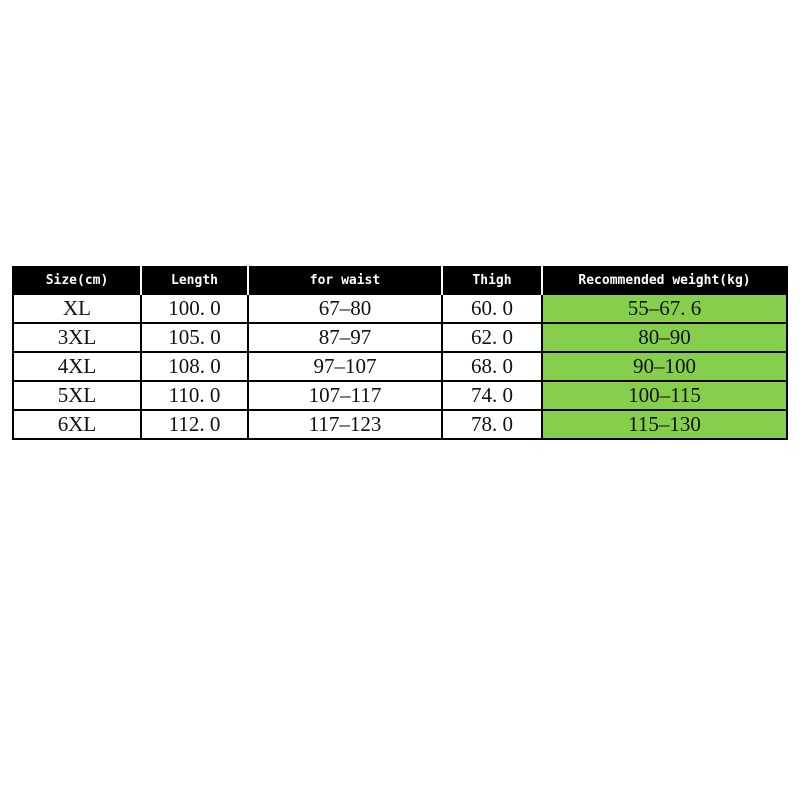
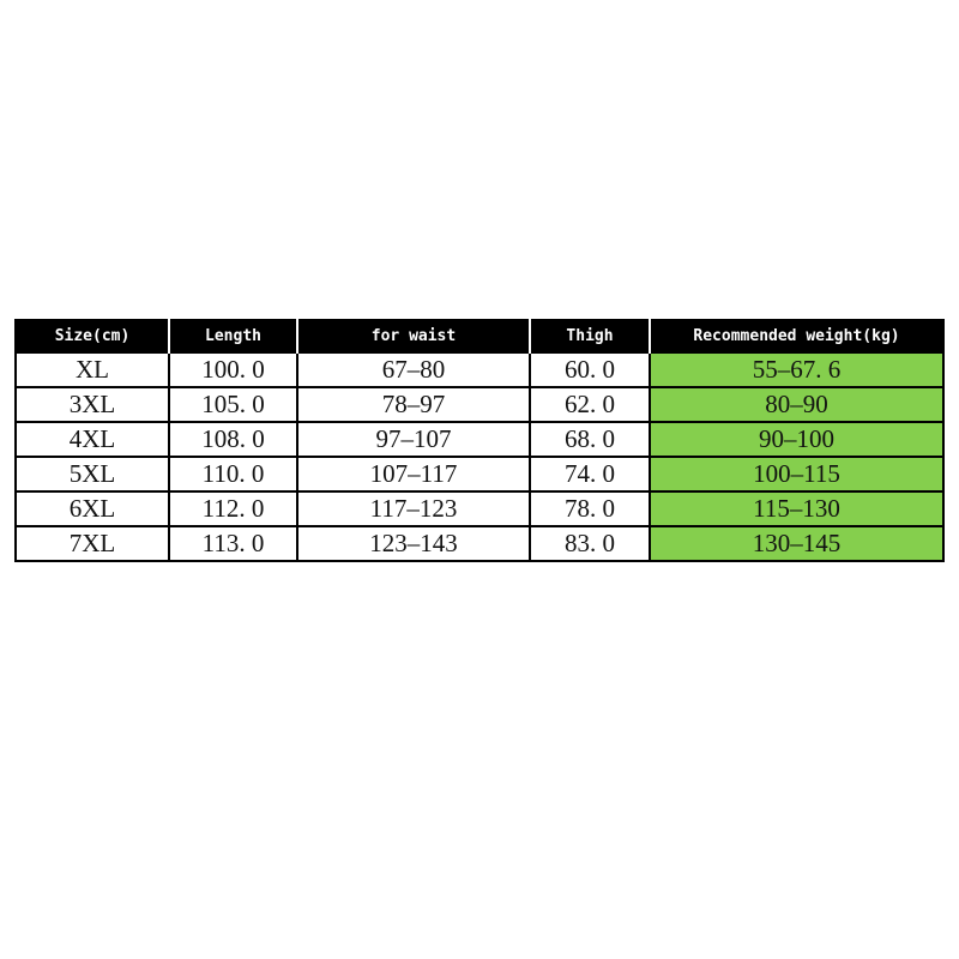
  Size(cm)	Length	for waist	Thigh	Recommended weight(kg)
  XL	100. 0	67–80	60. 0	55–67. 6
- 3XL	105. 0	87–97	62. 0	80–90
+ 3XL	105. 0	78–97	62. 0	80–90
  4XL	108. 0	97–107	68. 0	90–100
  5XL	110. 0	107–117	74. 0	100–115
  6XL	112. 0	117–123	78. 0	115–130
+ 7XL	113. 0	123–143	83. 0	130–145
